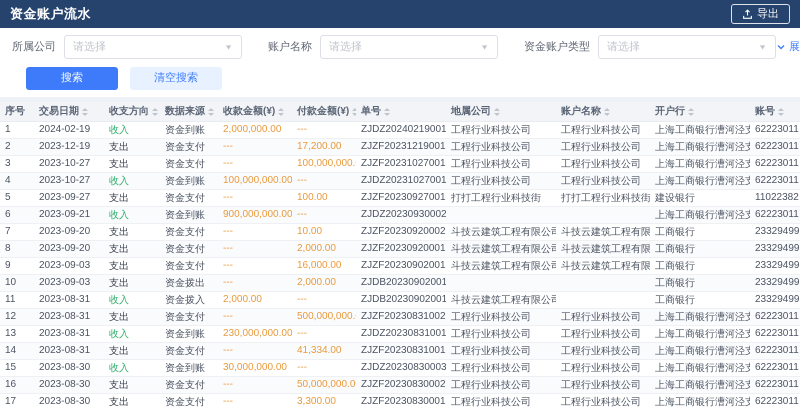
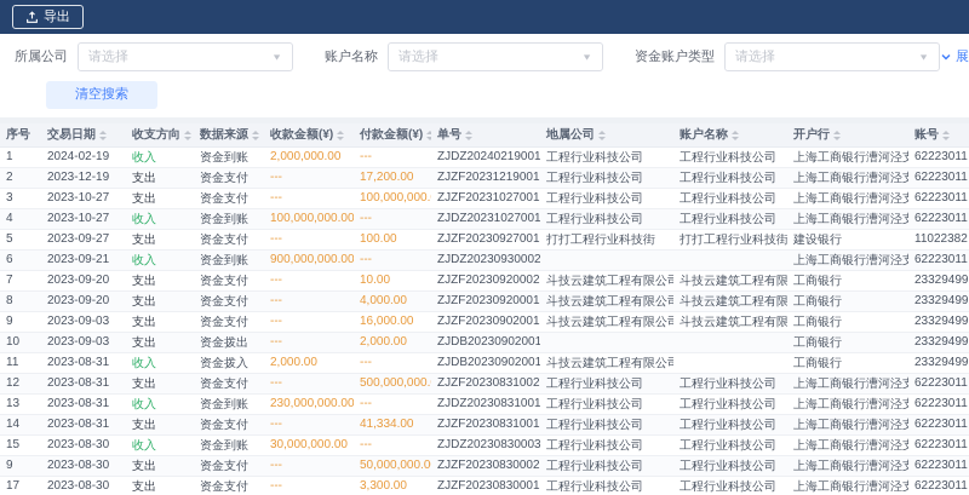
- 资金账户流水
  导出
  所属公司
  请选择
  ▼
  账户名称
  请选择
  ▼
  资金账户类型
  请选择
  ▼
- 搜索
  清空搜索
  序号	交易日期	收支方向	数据来源	收款金额(¥)	付款金额(¥)	单号	地属公司	账户名称	开户行	账号
  1	2024-02-19	收入	资金到账	2,000,000.00	---	ZJDZ20240219001	工程行业科技公司	工程行业科技公司	上海工商银行漕河泾	62223011
  2	2023-12-19	支出	资金支付	---	17,200.00	ZJZF20231219001	工程行业科技公司	工程行业科技公司	上海工商银行漕河泾	62223011
  3	2023-10-27	支出	资金支付	---	100,000,000.	ZJZF20231027001	工程行业科技公司	工程行业科技公司	上海工商银行漕河泾	62223011
  4	2023-10-27	收入	资金到账	100,000,000.00	---	ZJDZ20231027001	工程行业科技公司	工程行业科技公司	上海工商银行漕河泾	62223011
  5	2023-09-27	支出	资金支付	---	100.00	ZJZF20230927001	打打工程行业科技街	打打工程行业科技街	建设银行	11022382
  6	2023-09-21	收入	资金到账	900,000,000.00	---	ZJDZ20230930002			上海工商银行漕河泾	62223011
  7	2023-09-20	支出	资金支付	---	10.00	ZJZF20230920002	斗技云建筑工程有限公	斗技云建筑工程有限	工商银行	23329499
- 8	2023-09-20	支出	资金支付	---	2,000.00	ZJZF20230920001	斗技云建筑工程有限公	斗技云建筑工程有限	工商银行	23329499
+ 8	2023-09-20	支出	资金支付	---	4,000.00	ZJZF20230920001	斗技云建筑工程有限公	斗技云建筑工程有限	工商银行	23329499
  9	2023-09-03	支出	资金支付	---	16,000.00	ZJZF20230902001	斗技云建筑工程有限公	斗技云建筑工程有限	工商银行	23329499
  10	2023-09-03	支出	资金拨出	---	2,000.00	ZJDB20230902001			工商银行	23329499
  11	2023-08-31	收入	资金拨入	2,000.00	---	ZJDB20230902001	斗技云建筑工程有限公		工商银行	23329499
  12	2023-08-31	支出	资金支付	---	500,000,000.	ZJZF20230831002	工程行业科技公司	工程行业科技公司	上海工商银行漕河泾	62223011
  13	2023-08-31	收入	资金到账	230,000,000.00	---	ZJDZ20230831001	工程行业科技公司	工程行业科技公司	上海工商银行漕河泾	62223011
  14	2023-08-31	支出	资金支付	---	41,334.00	ZJZF20230831001	工程行业科技公司	工程行业科技公司	上海工商银行漕河泾	62223011
  15	2023-08-30	收入	资金到账	30,000,000.00	---	ZJDZ20230830003	工程行业科技公司	工程行业科技公司	上海工商银行漕河泾	62223011
- 16	2023-08-30	支出	资金支付	---	50,000,000.0	ZJZF20230830002	工程行业科技公司	工程行业科技公司	上海工商银行漕河泾	62223011
+ 9	2023-08-30	支出	资金支付	---	50,000,000.0	ZJZF20230830002	工程行业科技公司	工程行业科技公司	上海工商银行漕河泾	62223011
  17	2023-08-30	支出	资金支付	---	3,300.00	ZJZF20230830001	工程行业科技公司	工程行业科技公司	上海工商银行漕河泾	62223011
